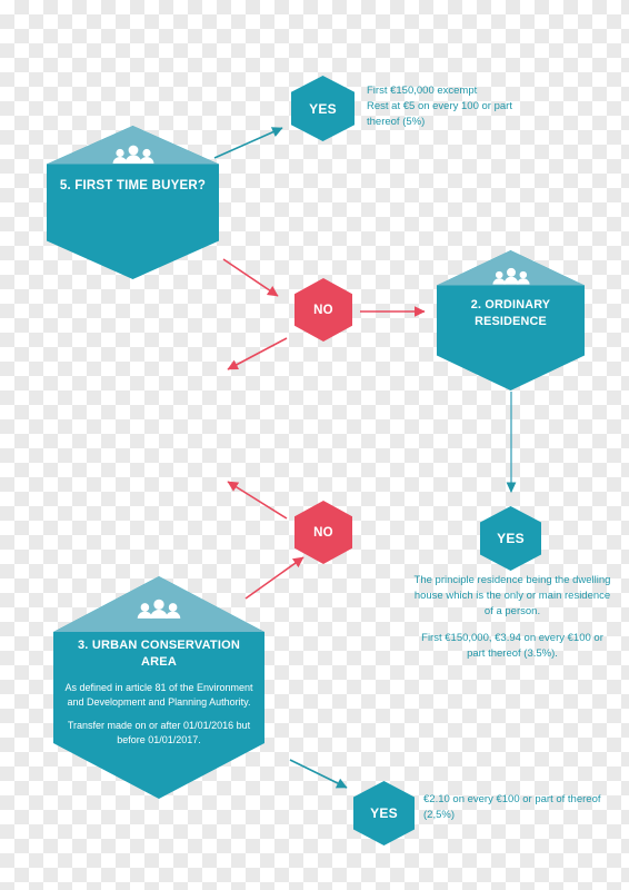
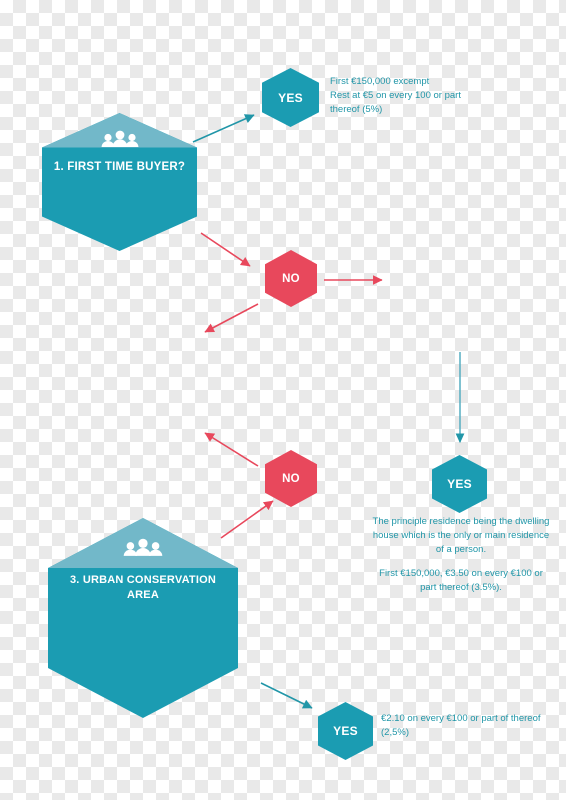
- 5. FIRST TIME BUYER?
+ 1. FIRST TIME BUYER?
  YES
  First €150,000 excempt
  Rest at €5 on every 100 or part thereof (5%)
  NO
- 2. ORDINARY RESIDENCE
  YES
  The principle residence being the dwelling house which is the only or main residence of a person.
- First €150,000, €3.94 on every €100 or part thereof (3.5%).
+ First €150,000, €3.50 on every €100 or part thereof (3.5%).
  NO
  3. URBAN CONSERVATION AREA
- As defined in article 81 of the Environment and Development and Planning Authority.
- Transfer made on or after 01/01/2016 but before 01/01/2017.
  YES
  €2.10 on every €100 or part of thereof (2,5%)
